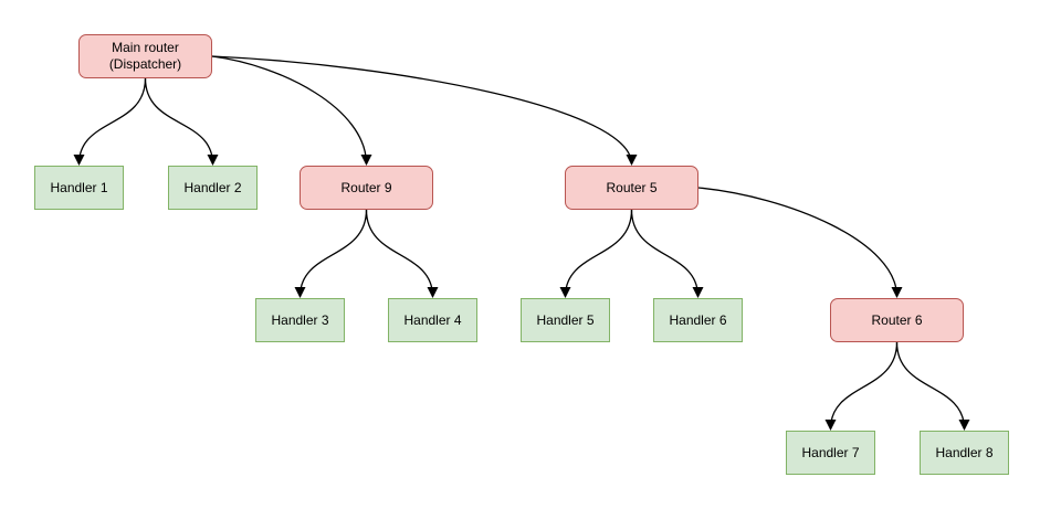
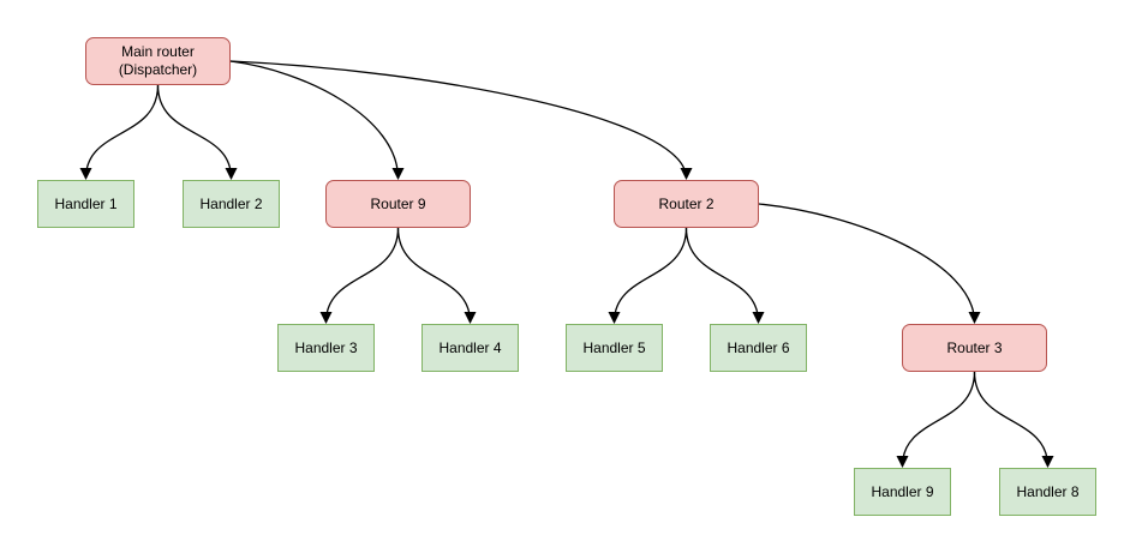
  Main router
  (Dispatcher)
  Handler 1
  Handler 2
  Router 9
- Router 5
+ Router 2
  Handler 3
  Handler 4
  Handler 5
  Handler 6
- Router 6
+ Router 3
- Handler 7
+ Handler 9
  Handler 8
